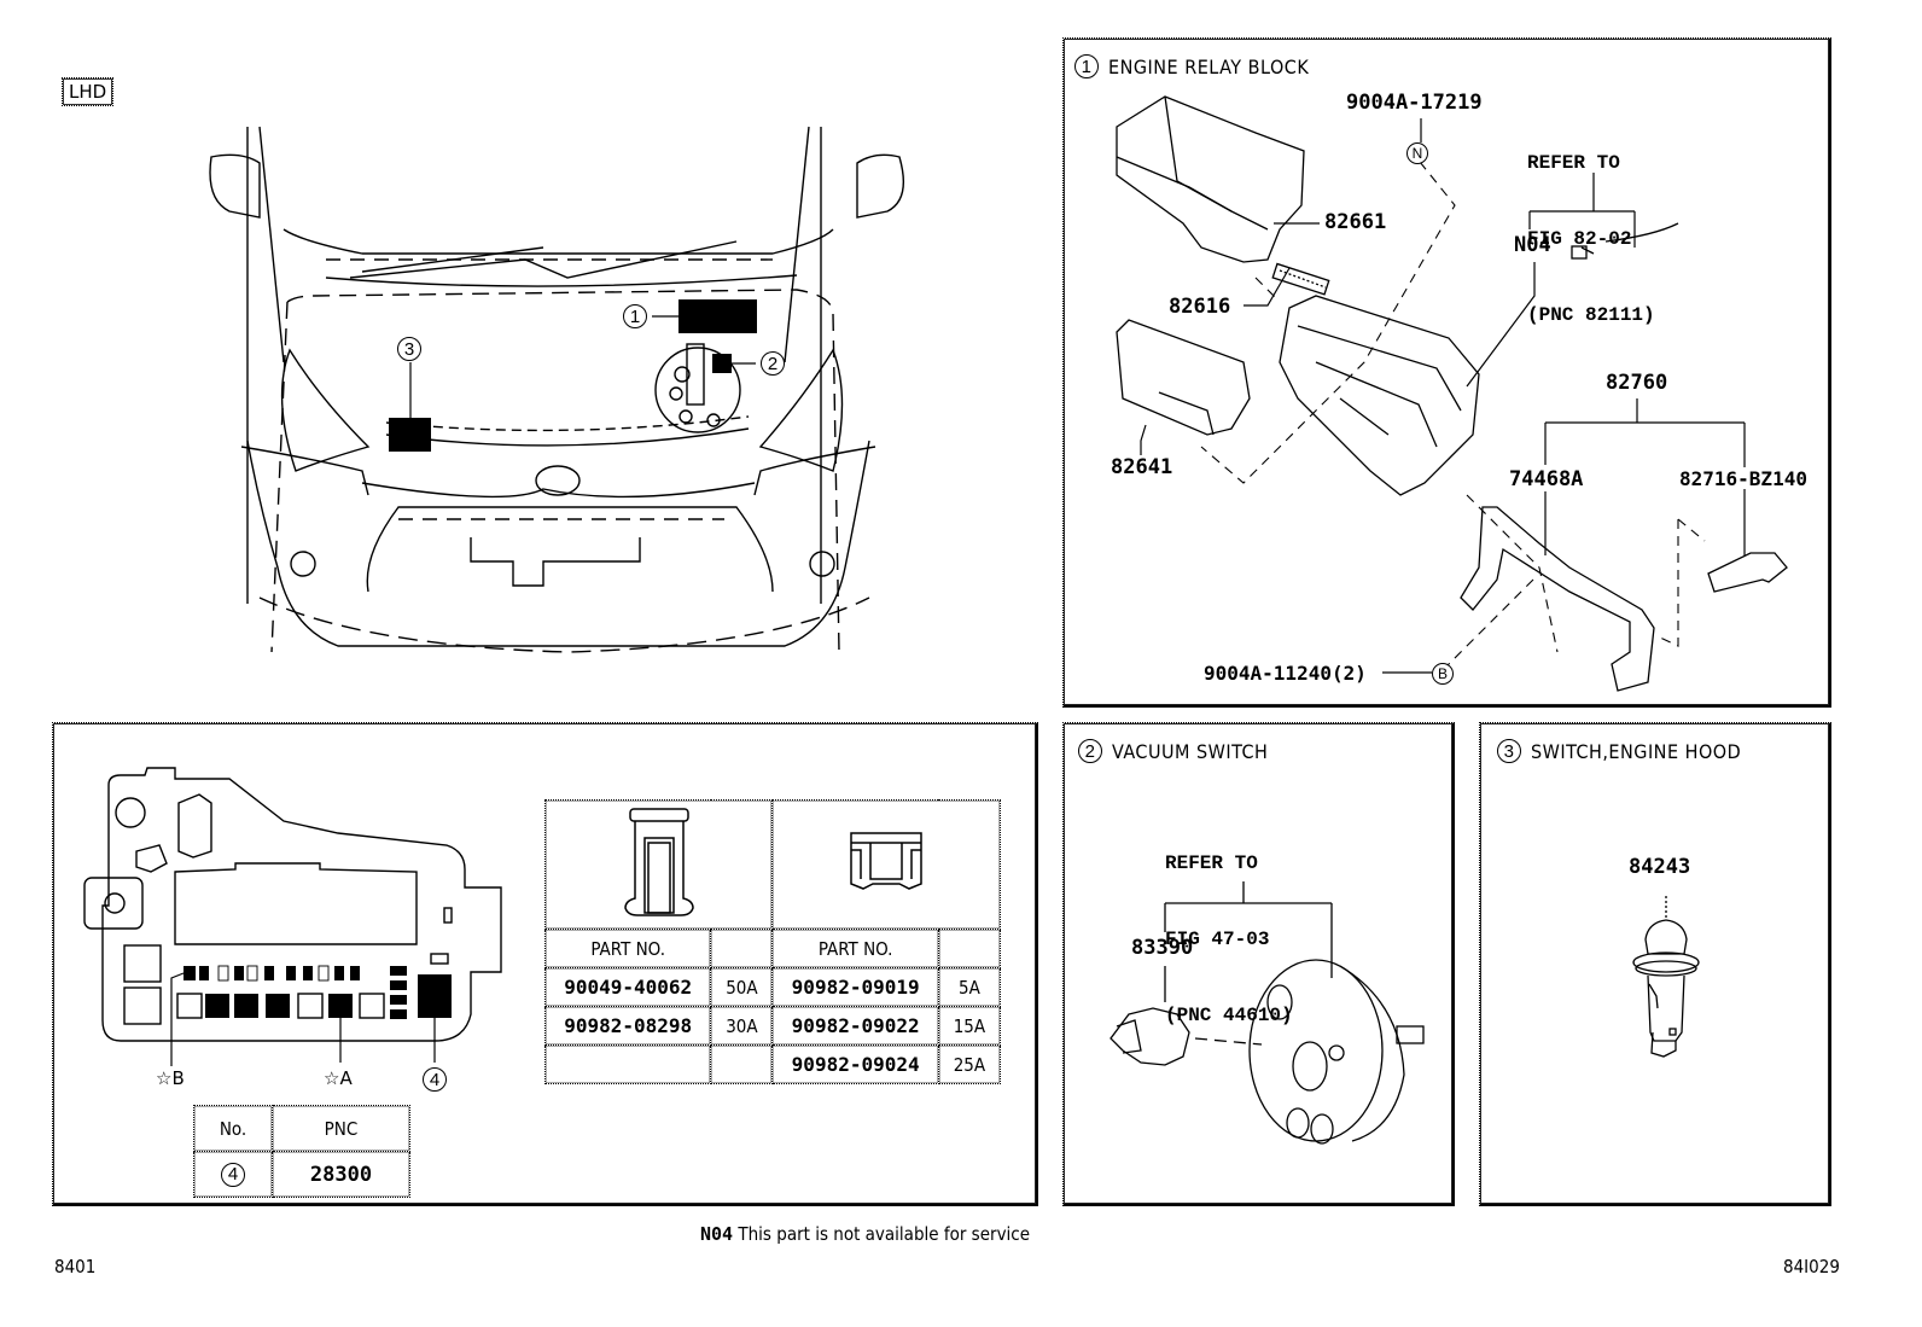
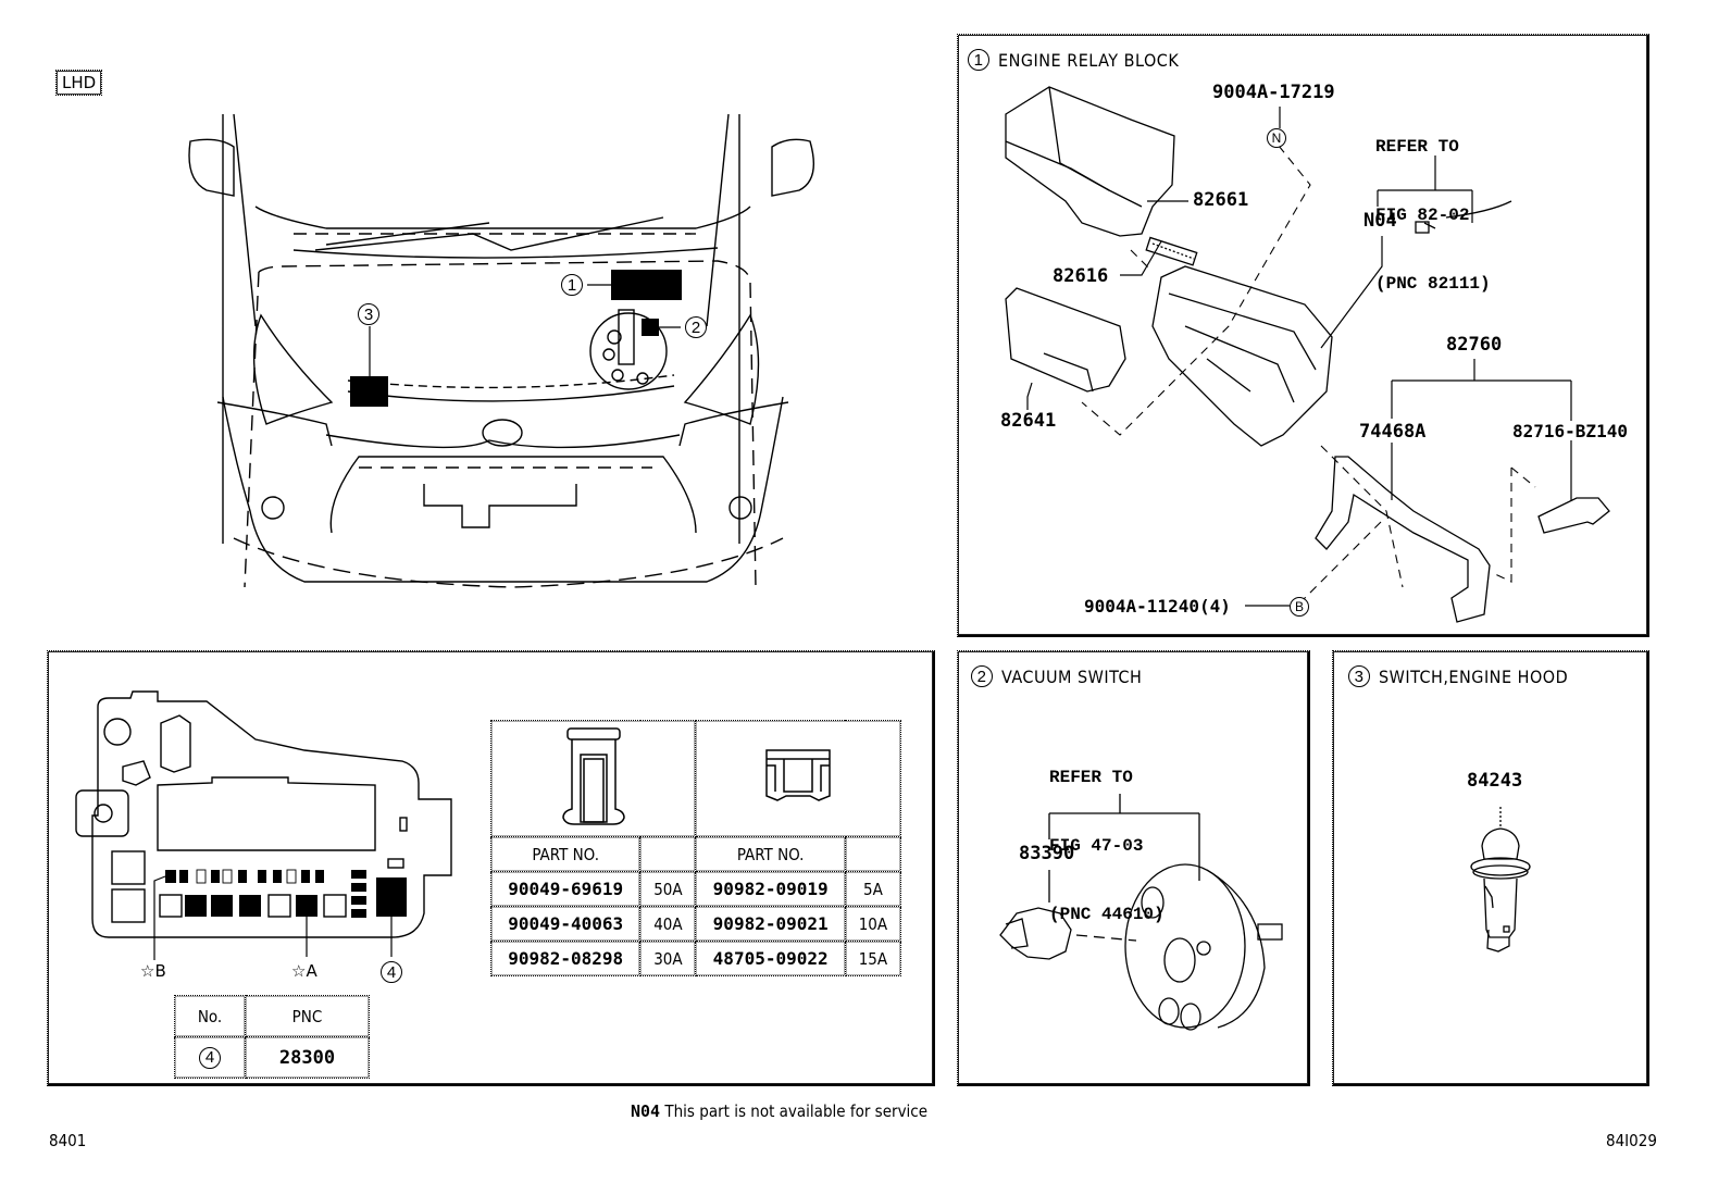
  LHD
  1
  2
  3
  1
  ENGINE RELAY BLOCK
  N
  B
  9004A-17219
  82661
  82616
  82641
  N04
  82760
  74468A
  82716-BZ140
- 9004A-11240(2)
+ 9004A-11240(4)
  REFER TO
  FIG 82-02
  (PNC 82111)
  ☆B
  ☆A
  4
  No.	PNC
  4	28300
  PART NO.		PART NO.
- 90049-40062	50A	90982-09019	5A
+ 90049-69619	50A	90982-09019	5A
+ 90049-40063	40A	90982-09021	10A
- 90982-08298	30A	90982-09022	15A
+ 90982-08298	30A	48705-09022	15A
- 		90982-09024	25A
  2
  VACUUM SWITCH
  REFER TO
  FIG 47-03
  (PNC 44610
  83390
  3
  SWITCH,ENGINE HOOD
  84243
  N04 This part is not available for service
  8401
  84I029
